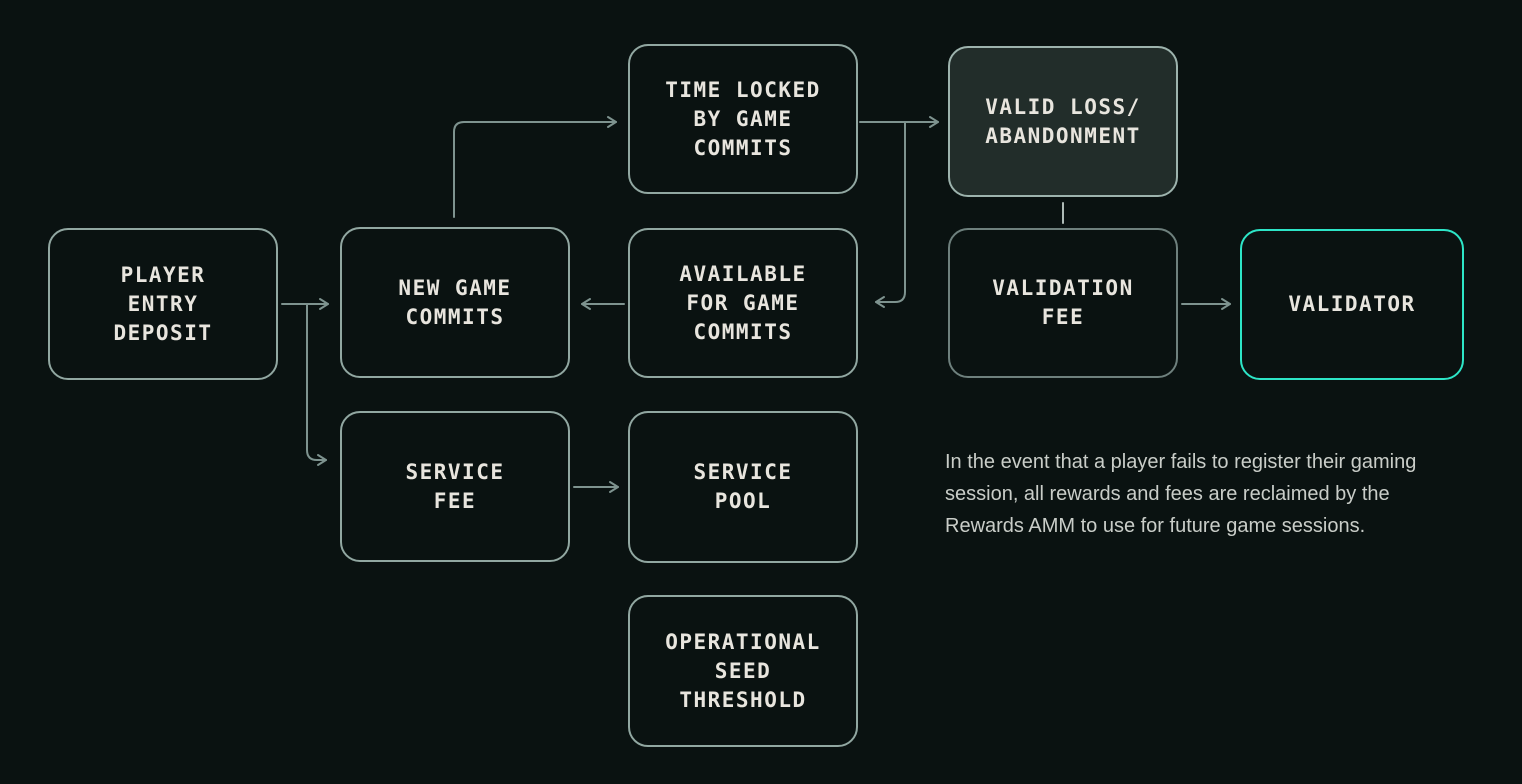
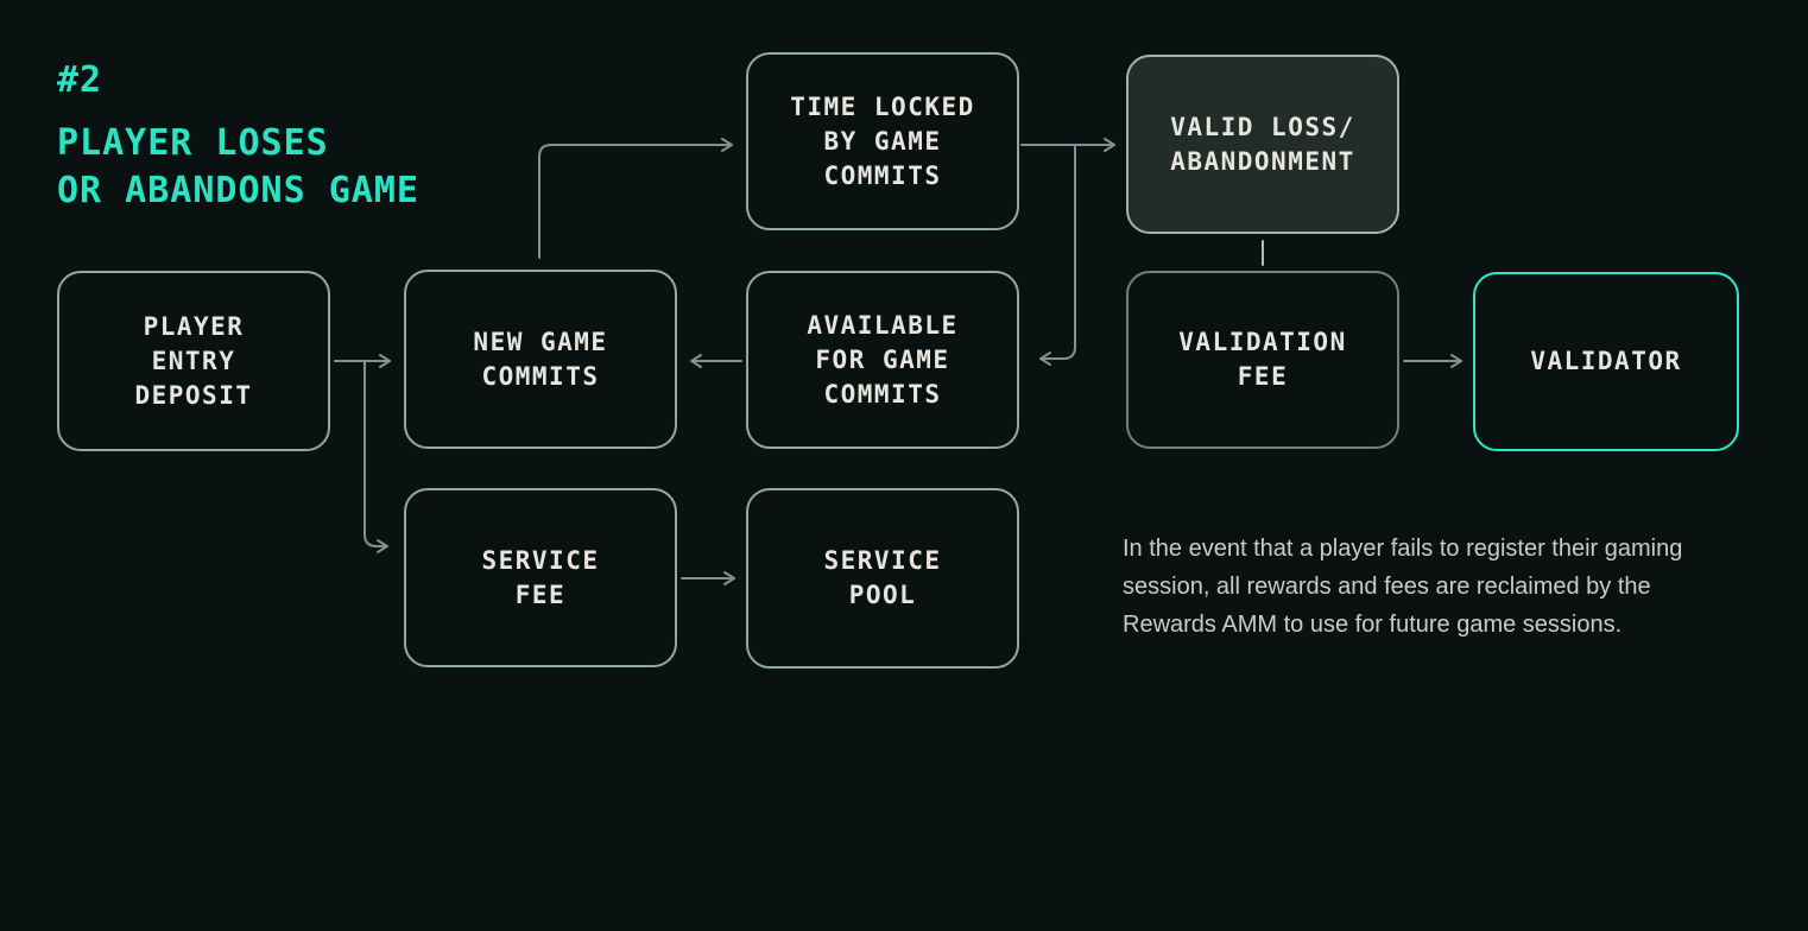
+ #2
+ PLAYER LOSES
+ OR ABANDONS GAME
  PLAYER
  ENTRY
  DEPOSIT
  NEW GAME
  COMMITS
  TIME LOCKED
  BY GAME
  COMMITS
  AVAILABLE
  FOR GAME
  COMMITS
  VALID LOSS/
  ABANDONMENT
  VALIDATION
  FEE
  VALIDATOR
  SERVICE
  FEE
  SERVICE
  POOL
- OPERATIONAL
- SEED
- THRESHOLD
  In the event that a player fails to register their gaming
  session, all rewards and fees are reclaimed by the
  Rewards AMM to use for future game sessions.
